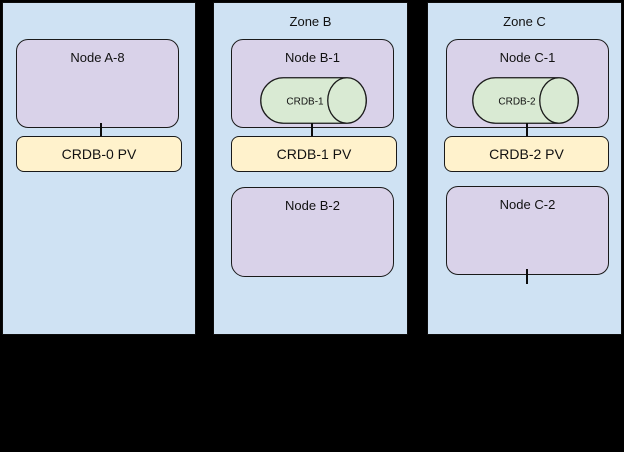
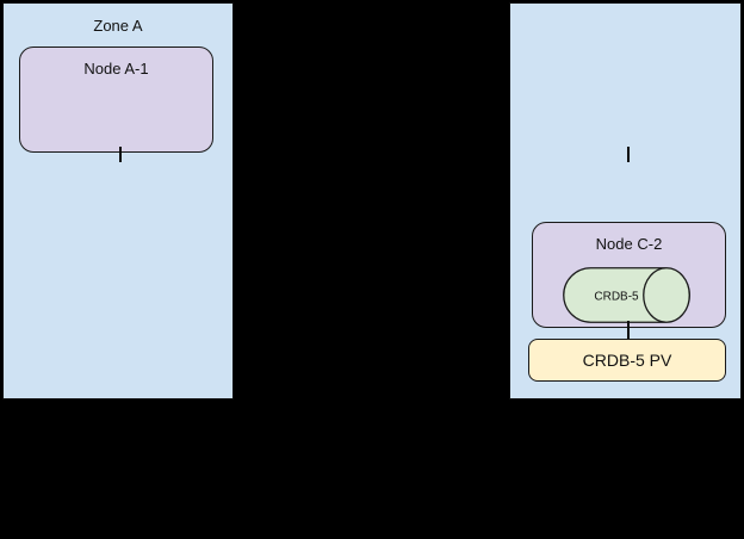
+ Zone A
- Node A-8
+ Node A-1
- CRDB-0 PV
- Zone B
- Node B-1
- CRDB-1
- CRDB-1 PV
- Node B-2
- Zone C
- Node C-1
- CRDB-2
- CRDB-2 PV
  Node C-2
+ CRDB-5
+ CRDB-5 PV
